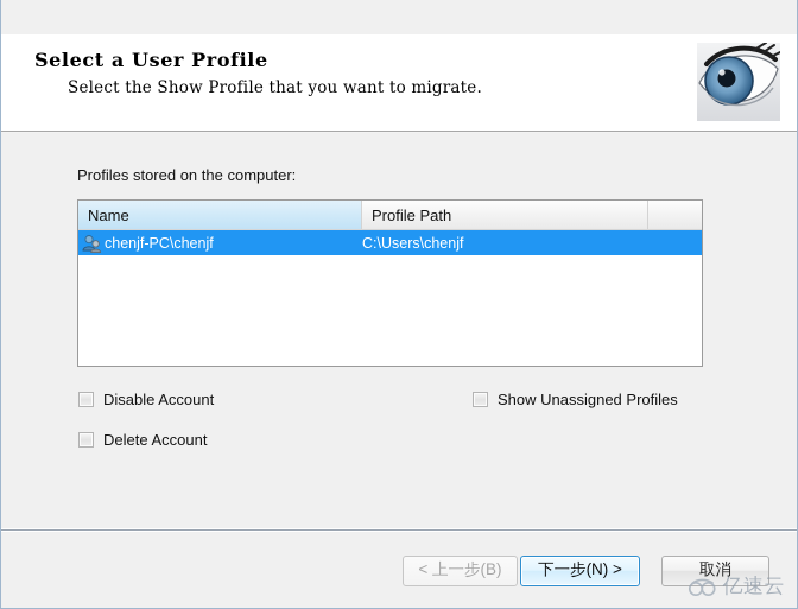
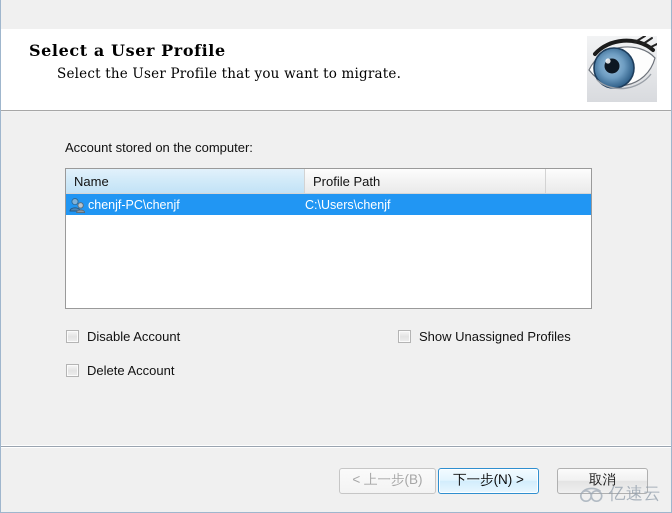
  Select a User Profile
- Select the Show Profile that you want to migrate.
+ Select the User Profile that you want to migrate.
- Profiles stored on the computer:
+ Account stored on the computer:
  Name
  Profile Path
  chenjf-PC\chenjf
  C:\Users\chenjf
  Disable Account
  Delete Account
  Show Unassigned Profiles
  < 上一步(B)
  下一步(N) >
  取消
  亿速云
